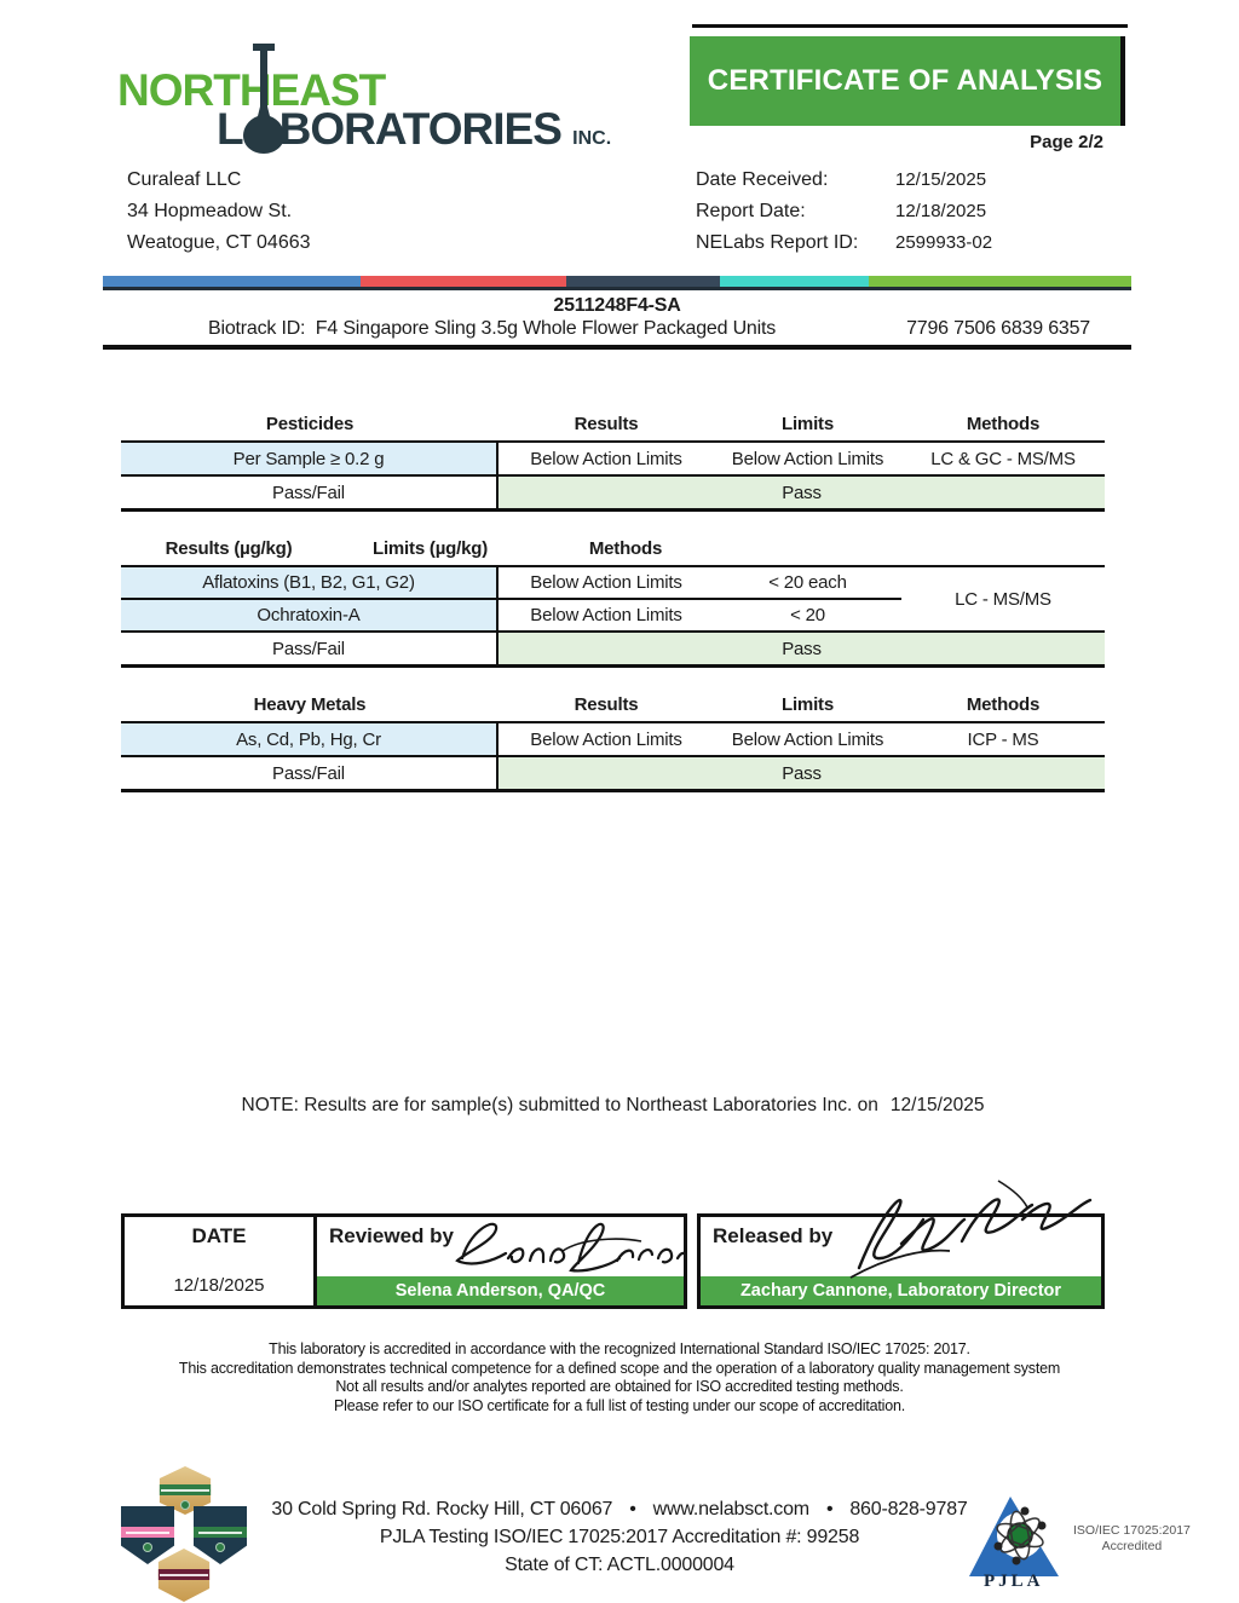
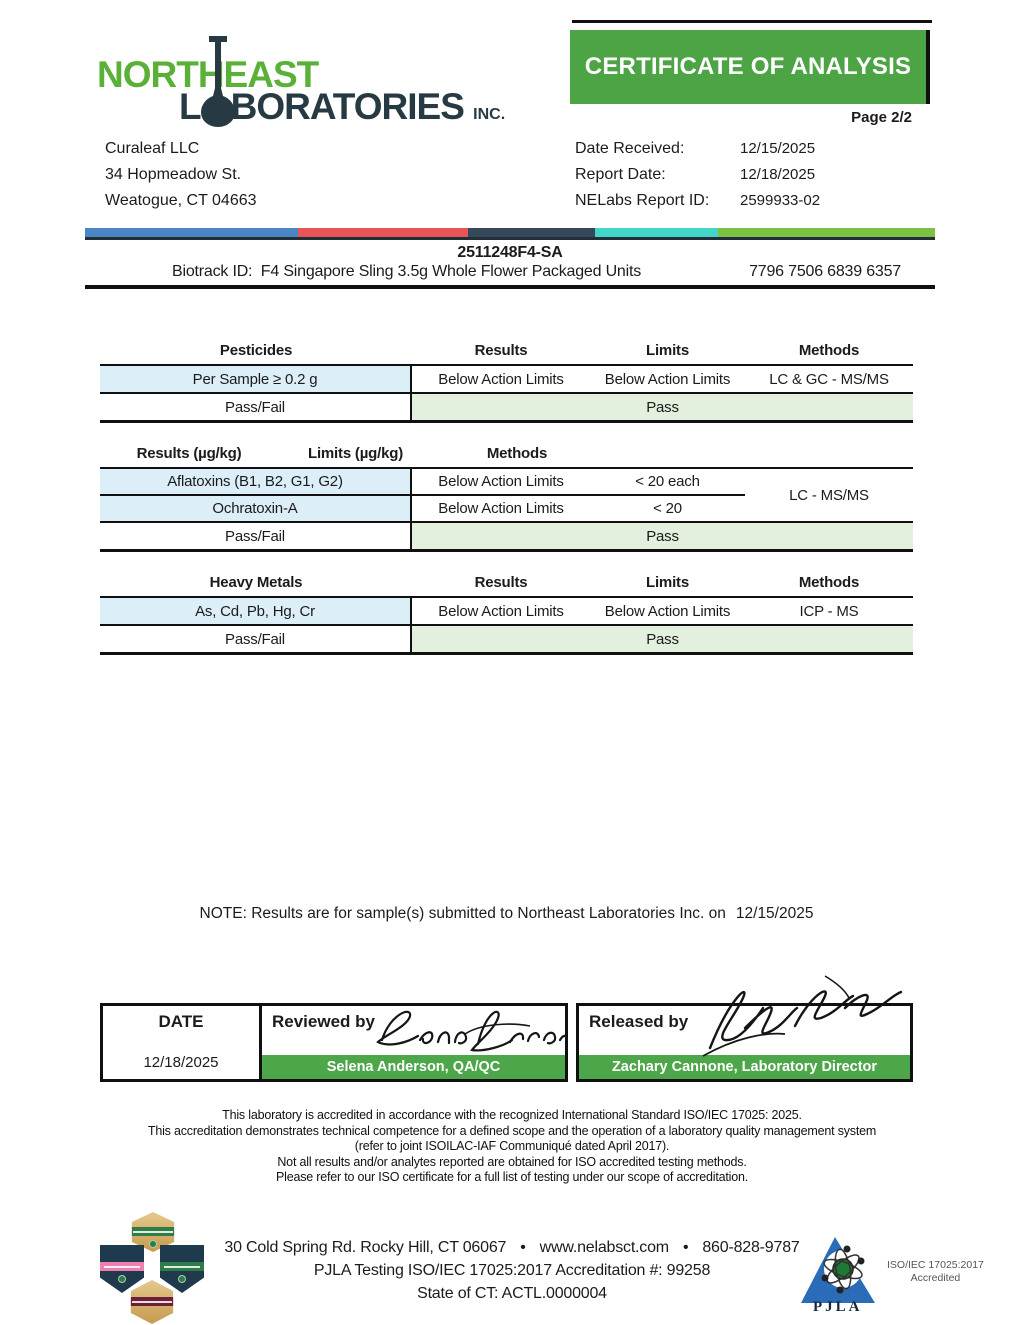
  NORTHEAST
  L BORATORIES INC.
  CERTIFICATE OF ANALYSIS
  Page 2/2
  Curaleaf LLC
  34 Hopmeadow St.
  Weatogue, CT 04663
  Date Received:
  12/15/2025
  Report Date:
  12/18/2025
  NELabs Report ID:
  2599933-02
  2511248F4-SA
  Biotrack ID: F4 Singapore Sling 3.5g Whole Flower Packaged Units
  7796 7506 6839 6357
  Pesticides
  Results
  Limits
  Methods
  Per Sample ≥ 0.2 g
  Below Action Limits
  Below Action Limits
  LC & GC - MS/MS
  Pass/Fail
  Pass
  Results (µg/kg)
  Limits (µg/kg)
  Methods
  Aflatoxins (B1, B2, G1, G2)
  Below Action Limits
  < 20 each
  Ochratoxin-A
  Below Action Limits
  < 20
  LC - MS/MS
  Pass/Fail
  Pass
  Heavy Metals
  Results
  Limits
  Methods
  As, Cd, Pb, Hg, Cr
  Below Action Limits
  Below Action Limits
  ICP - MS
  Pass/Fail
  Pass
  NOTE: Results are for sample(s) submitted to Northeast Laboratories Inc. on
  12/15/2025
  DATE
  12/18/2025
  Reviewed by
  Selena Anderson, QA/QC
  Released by
  Zachary Cannone, Laboratory Director
- This laboratory is accredited in accordance with the recognized International Standard ISO/IEC 17025: 2017.
+ This laboratory is accredited in accordance with the recognized International Standard ISO/IEC 17025: 2025.
  This accreditation demonstrates technical competence for a defined scope and the operation of a laboratory quality management system
+ (refer to joint ISOILAC-IAF Communiqué dated April 2017).
  Not all results and/or analytes reported are obtained for ISO accredited testing methods.
  Please refer to our ISO certificate for a full list of testing under our scope of accreditation.
  30 Cold Spring Rd. Rocky Hill, CT 06067
  •
  www.nelabsct.com
  •
  860-828-9787
  PJLA Testing ISO/IEC 17025:2017 Accreditation #: 99258
  State of CT: ACTL.0000004
  PJLA
  ISO/IEC 17025:2017
  Accredited
